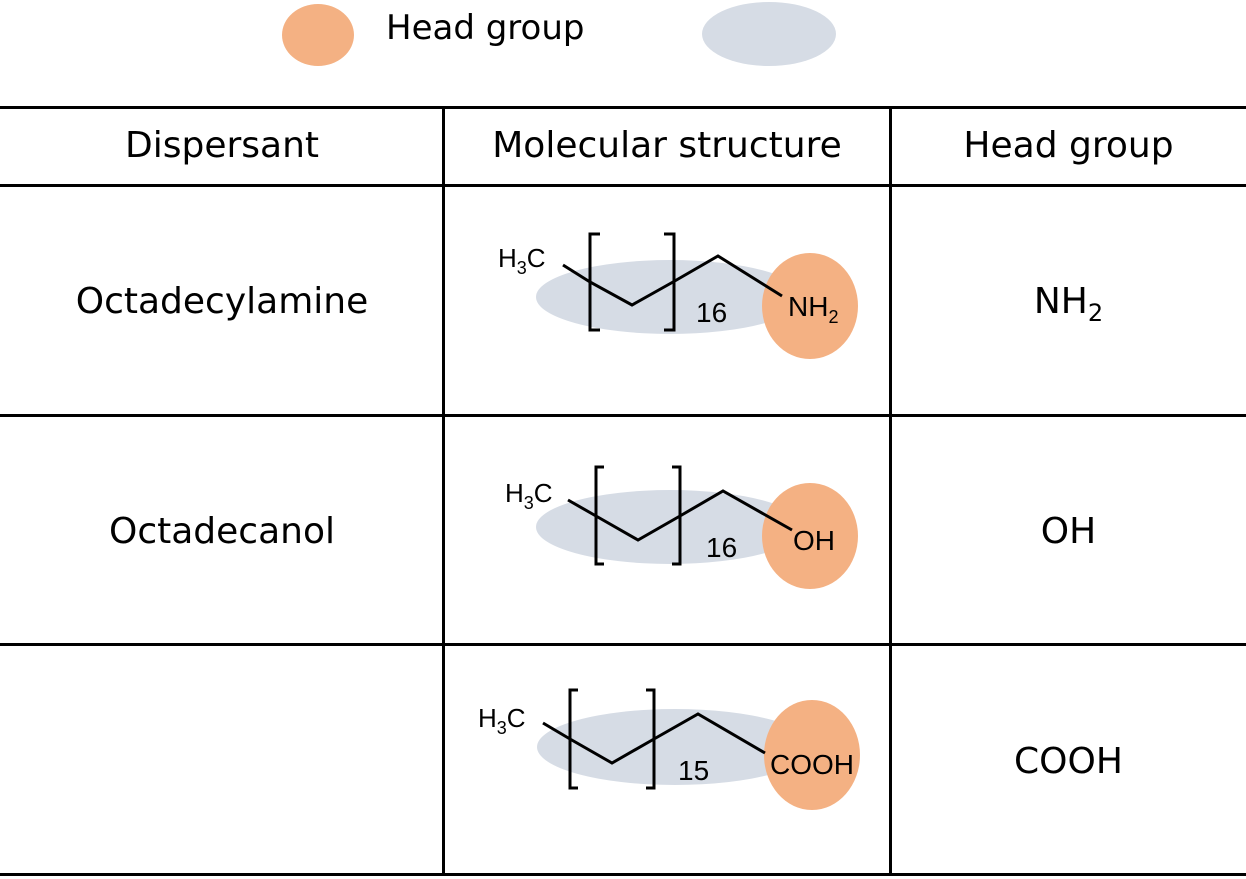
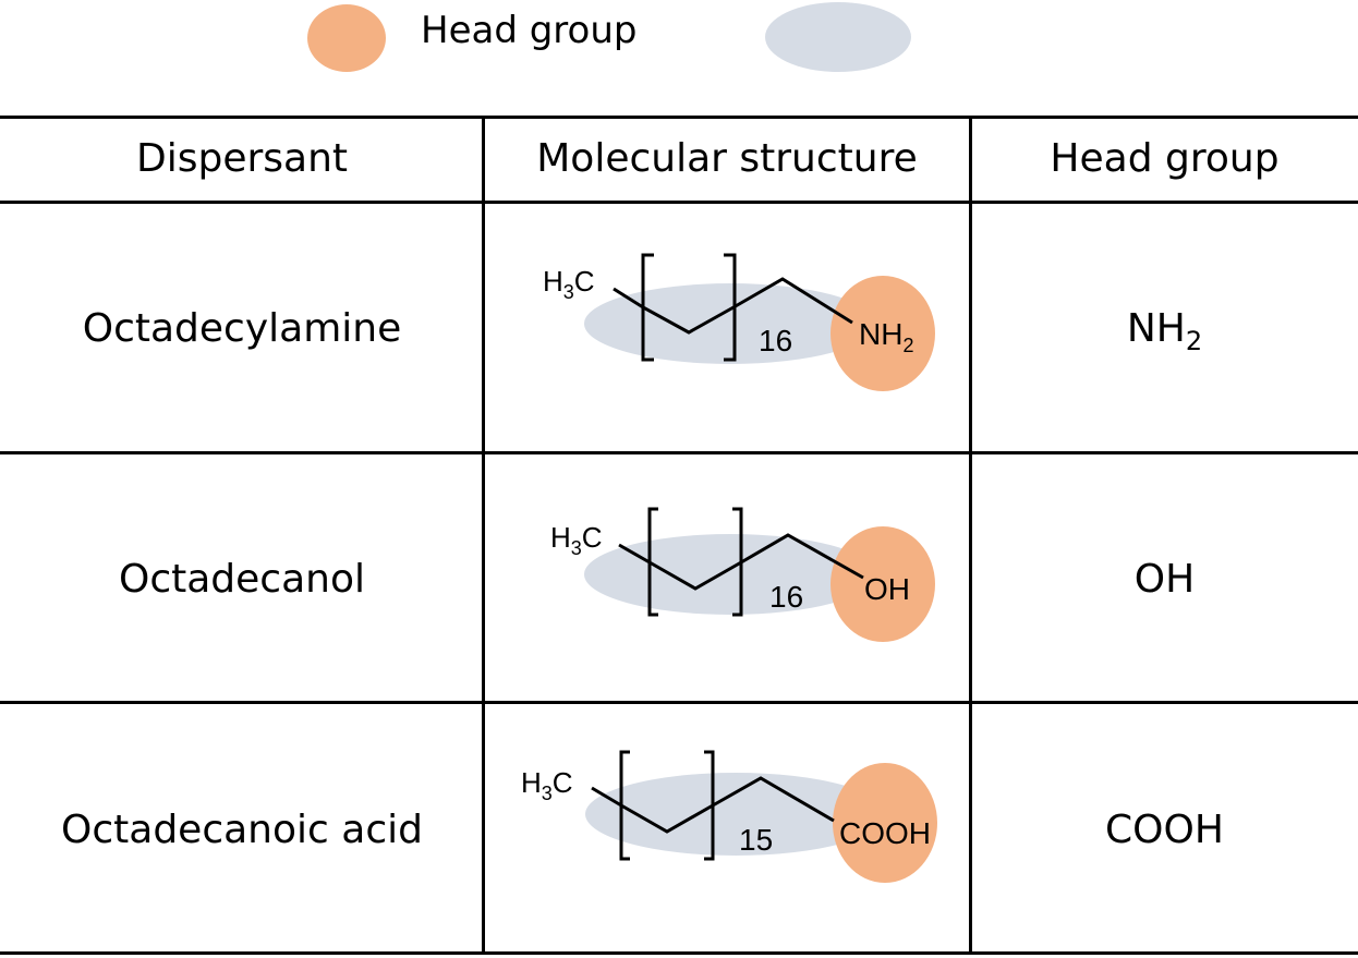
  Head group
  Dispersant
  Molecular structure
  Head group
  Octadecylamine
  NH2
  Octadecanol
  OH
+ Octadecanoic acid
  COOH
  H3 C
  16
  NH2
  H3 C
  16
  OH
  H3 C
  15
  COOH
